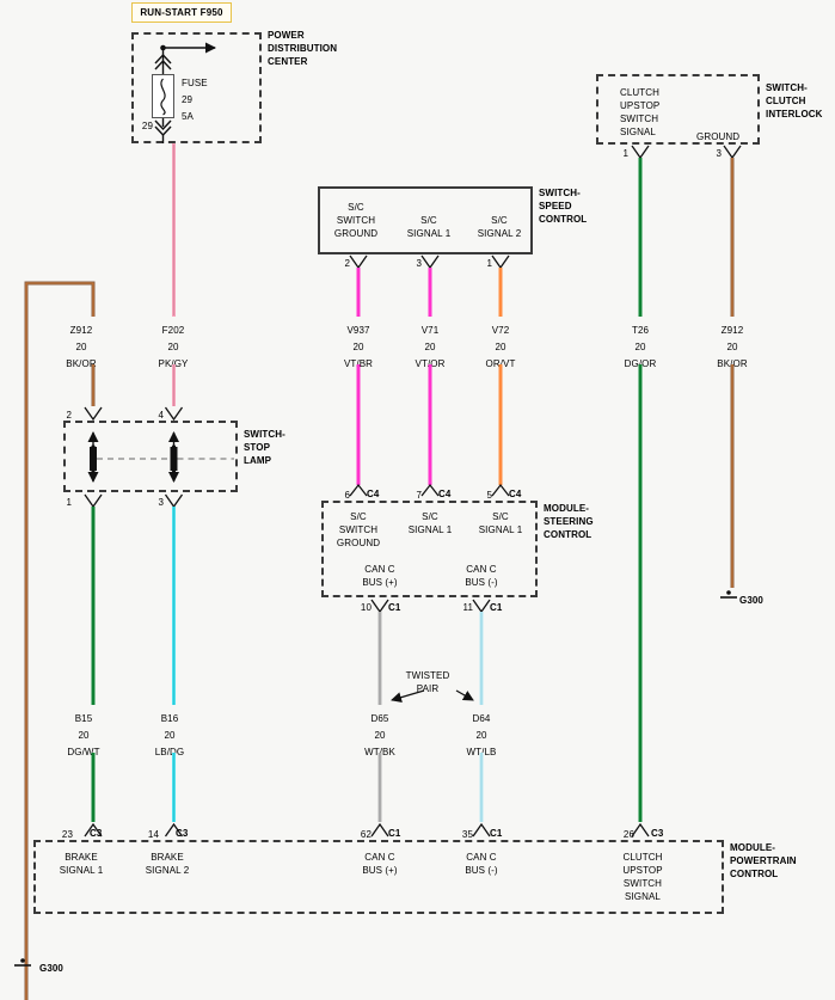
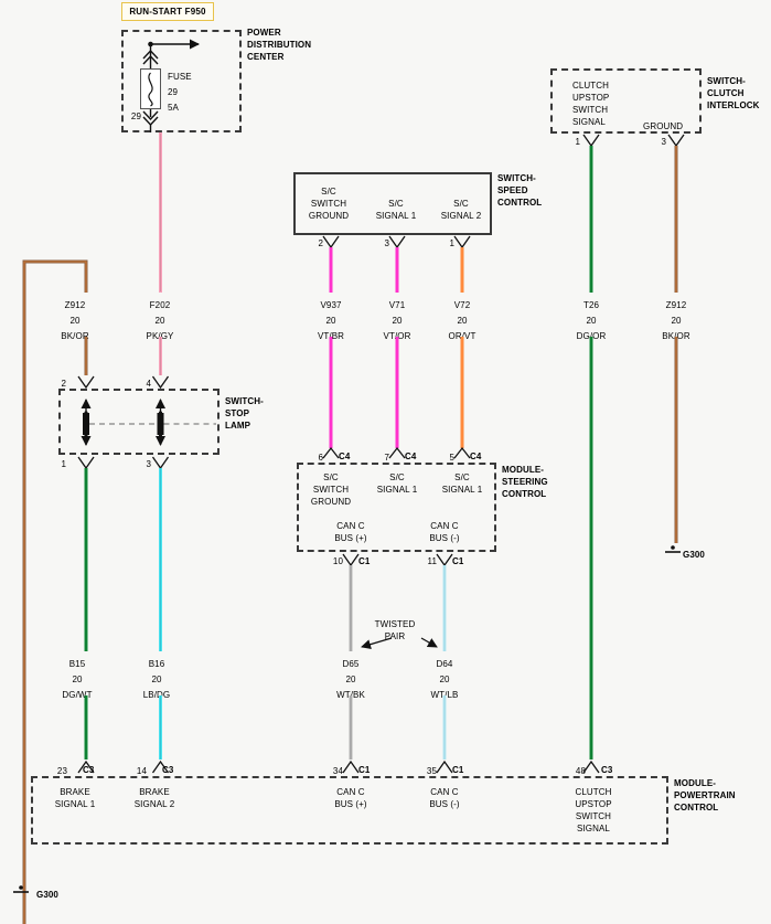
  RUN-START F950
  POWER
  DISTRIBUTION
  CENTER
  FUSE
  29
  5A
  29
  SWITCH-
  SPEED
  CONTROL
  S/C
  SWITCH
  GROUND
  S/C
  SIGNAL 1
  S/C
  SIGNAL 2
  2
  3
  1
  SWITCH-
  CLUTCH
  INTERLOCK
  CLUTCH
  UPSTOP
  SWITCH
  SIGNAL
  GROUND
  1
  3
  SWITCH-
  STOP
  LAMP
  2
  4
  1
  3
  MODULE-
  STEERING
  CONTROL
  S/C
  SWITCH
  GROUND
  S/C
  SIGNAL 1
  S/C
  SIGNAL 1
  6
  C4
  7
  C4
  5
  C4
  CAN C
  BUS (+)
  CAN C
  BUS (-)
  10
  C1
  11
  C1
  TWISTED
  PAIR
  MODULE-
  POWERTRAIN
  CONTROL
  BRAKE
  SIGNAL 1
  BRAKE
  SIGNAL 2
  CAN C
  BUS (+)
  CAN C
  BUS (-)
  CLUTCH
  UPSTOP
  SWITCH
  SIGNAL
  23
  14
  C3
- 62
+ 34
  C1
  35
  C1
- 26
+ 48
  C3
  Z912
  20
  BK/OR
  F202
  20
  PK/GY
  V937
  20
  VT/BR
  V71
  20
  VT/OR
  V72
  20
  OR/VT
  T26
  20
  DG/OR
  Z912
  20
  BK/OR
  B15
  20
  DG/WT
  B16
  20
  LB/DG
  D65
  20
  WT/BK
  D64
  20
  WT/LB
  G300
  G300
